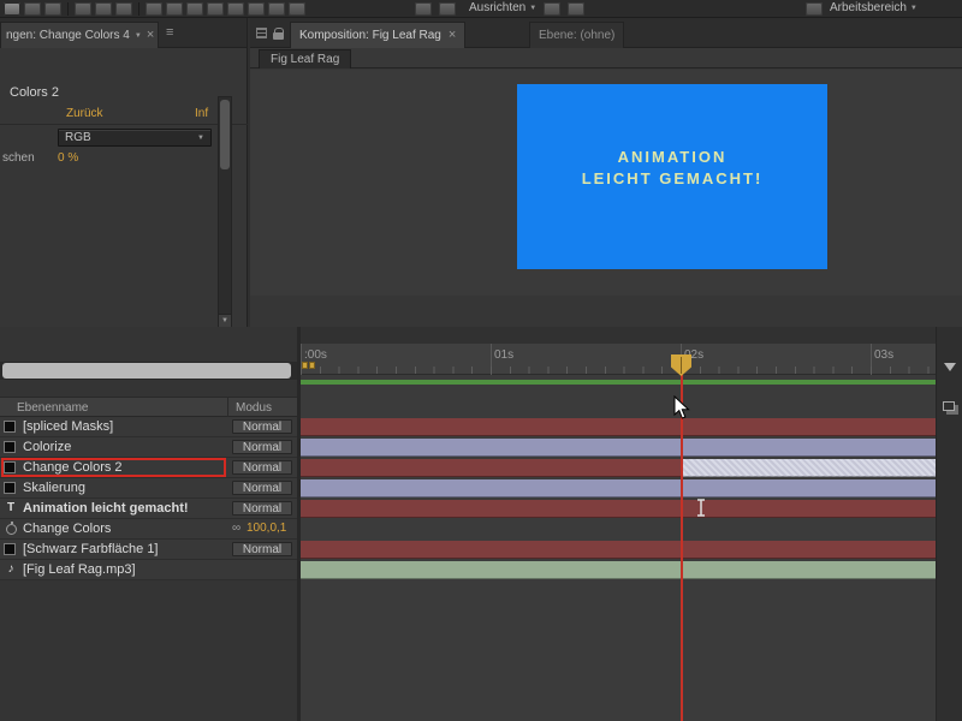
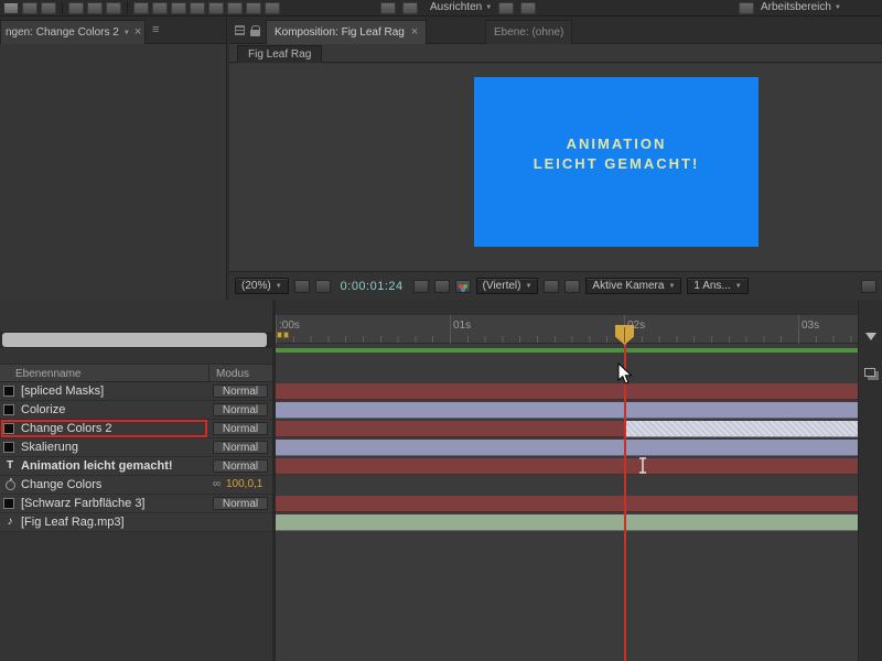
  Ausrichten
  Arbeitsbereich
- ngen: Change Colors 4
+ ngen: Change Colors 2
  ×
  ≡
- Colors 2
- Zurück
- Inf
- RGB
- schen
- 0 %
  Komposition: Fig Leaf Rag
  ×
  Ebene: (ohne)
  Fig Leaf Rag
  ANIMATION
  LEICHT GEMACHT!
+ (20%)
+ 0:00:01:24
+ (Viertel)
+ Aktive Kamera
+ 1 Ans...
  Ebenenname
  Modus
  [spliced Masks]
  Normal
  Colorize
  Normal
  Change Colors 2
  Normal
  Skalierung
  Normal
  T
  Animation leicht gemacht!
  Normal
  Change Colors
  ∞
  100,0,1
- [Schwarz Farbfläche 1]
+ [Schwarz Farbfläche 3]
  Normal
  ♪
  [Fig Leaf Rag.mp3]
  :00s
  01s
  03s
